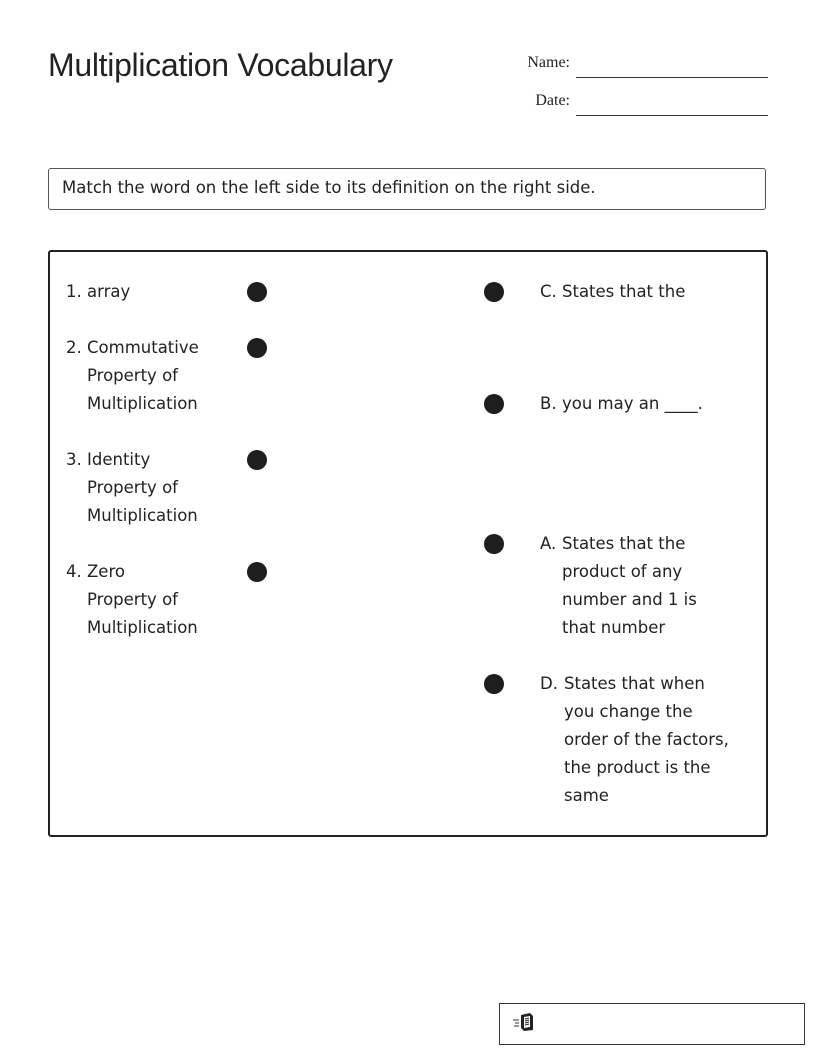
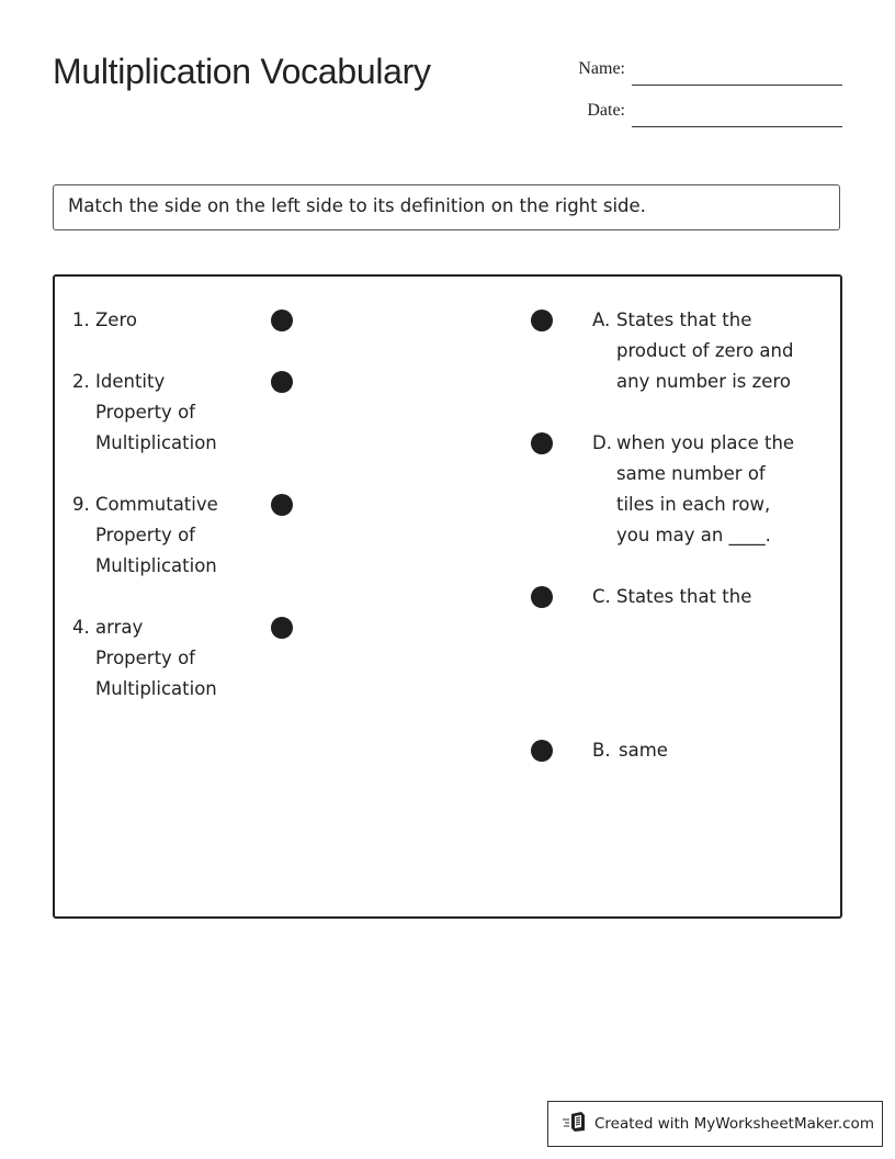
  Multiplication Vocabulary
  Name:
  Date:
- Match the word on the left side to its definition on the right side.
+ Match the side on the left side to its definition on the right side.
  1.
- array
+ Zero
  2.
- Commutative
+ Identity
  Property of
  Multiplication
- 3.
+ 9.
- Identity
+ Commutative
  Property of
  Multiplication
  4.
- Zero
+ array
  Property of
  Multiplication
- C.
+ A.
  States that the
+ product of zero and
+ any number is zero
- B.
+ D.
+ when you place the
+ same number of
+ tiles in each row,
  you may an ____.
- A.
+ C.
  States that the
- product of any
- number and 1 is
- that number
- D.
+ B.
- States that when
- you change the
- order of the factors,
- the product is the
  same
+ Created with MyWorksheetMaker.com
